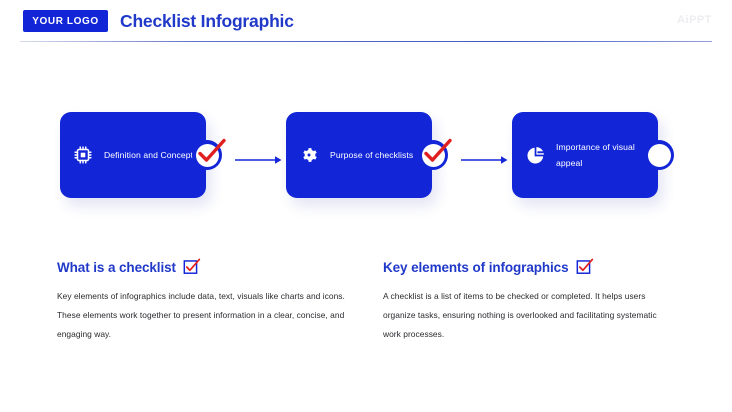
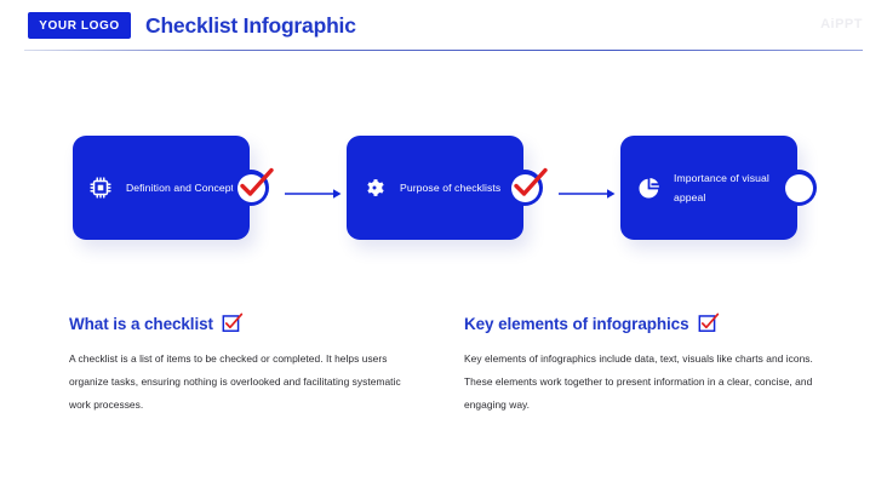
  YOUR LOGO
  Checklist Infographic
  Definition and Concep
  Purpose of checklists
  Importance of visual appeal
  What is a checklist
- Key elements of infographics include data, text, visuals like charts and icons. These elements work together to present information in a clear, concise, and engaging way.
+ A checklist is a list of items to be checked or completed. It helps users organize tasks, ensuring nothing is overlooked and facilitating systematic work processes.
  Key elements of infographics
- A checklist is a list of items to be checked or completed. It helps users organize tasks, ensuring nothing is overlooked and facilitating systematic work processes.
+ Key elements of infographics include data, text, visuals like charts and icons. These elements work together to present information in a clear, concise, and engaging way.
